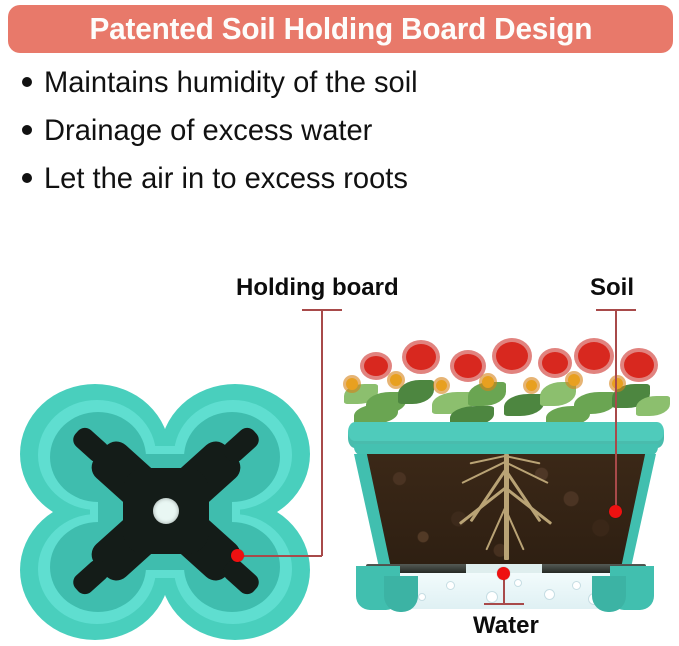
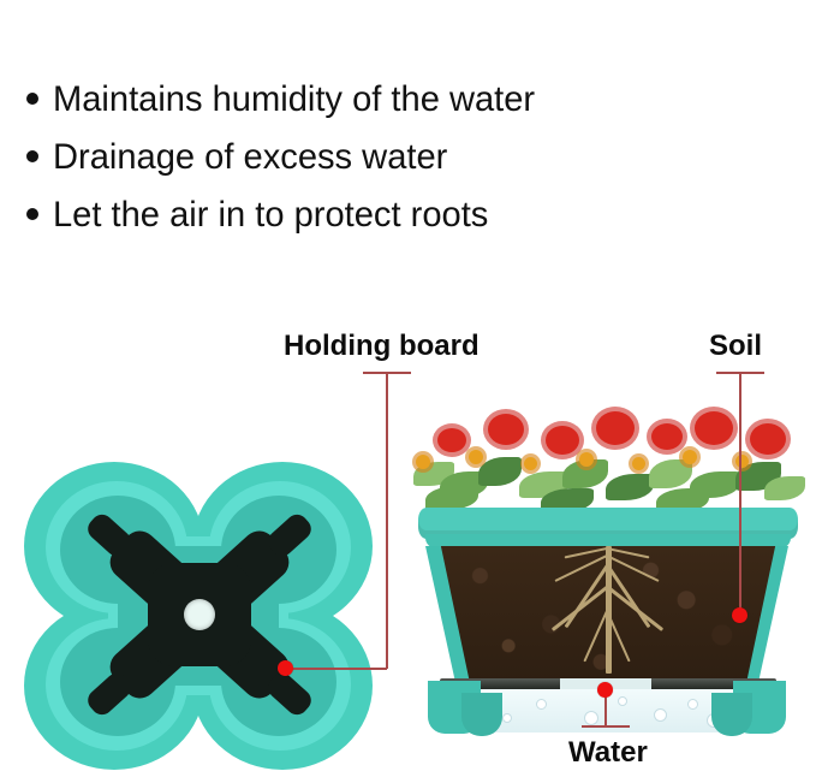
- Patented Soil Holding Board Design
- Maintains humidity of the soil
+ Maintains humidity of the water
  Drainage of excess water
- Let the air in to excess roots
+ Let the air in to protect roots
  Holding board
  Soil
  Water
